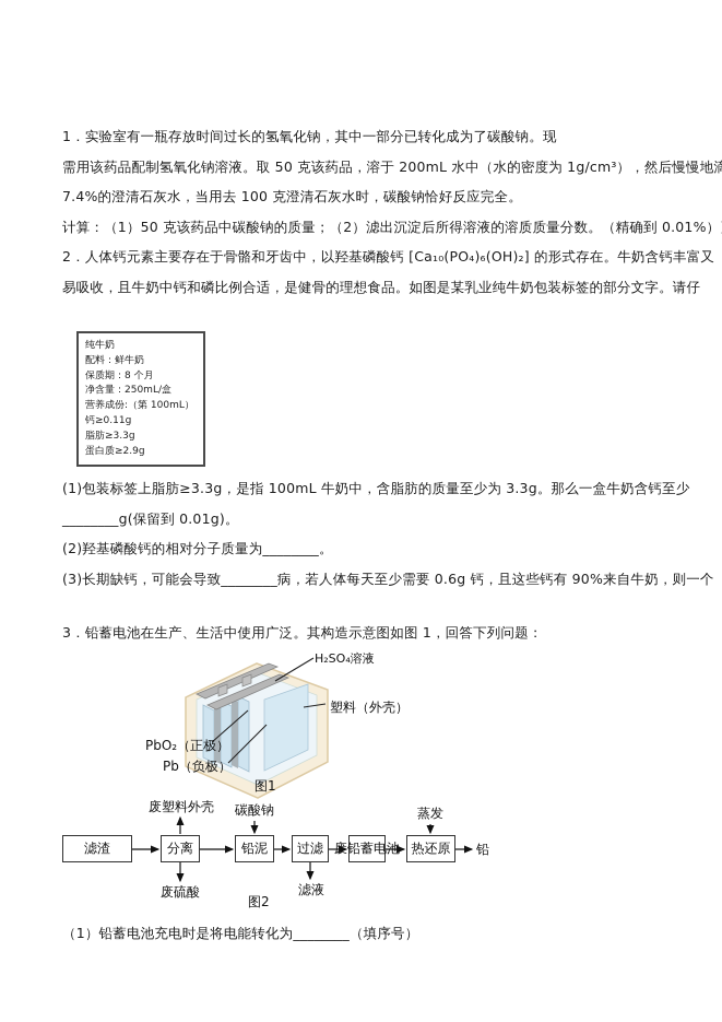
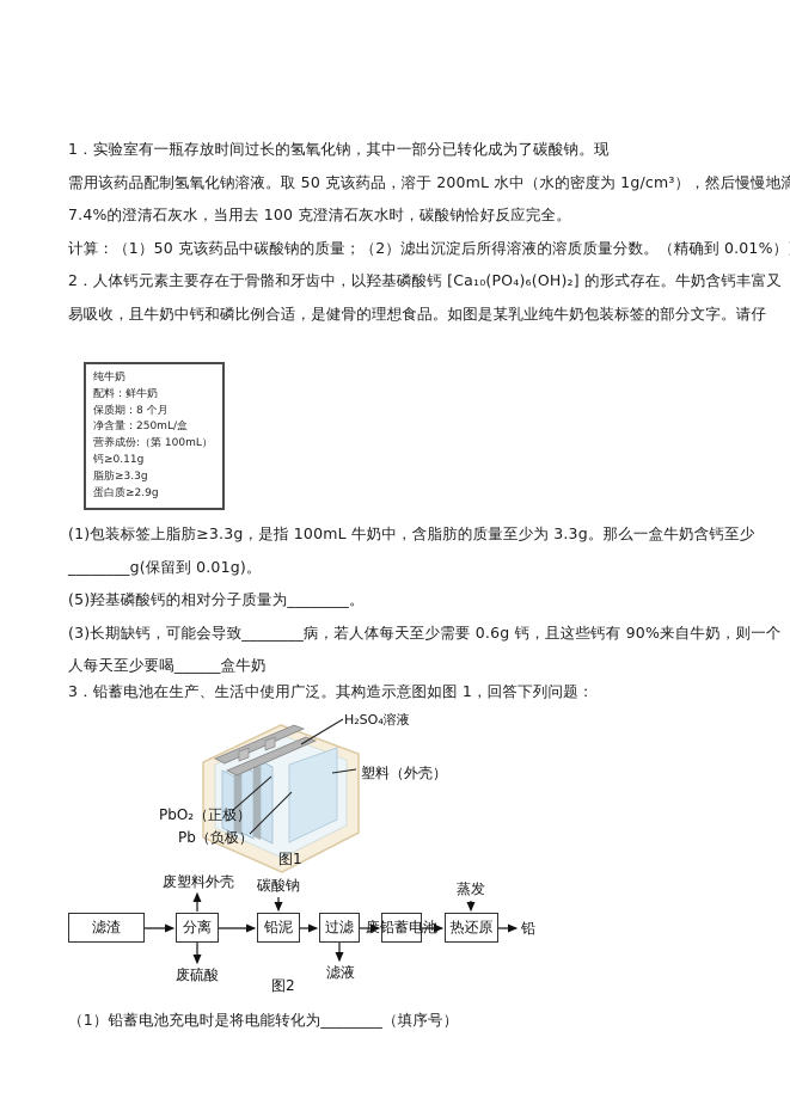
  1．实验室有一瓶存放时间过长的氢氧化钠，其中一部分已转化成为了碳酸钠。现
  需用该药品配制氢氧化钠溶液。取 50 克该药品，溶于 200mL 水中（水的密度为 1g/cm³），然后慢慢地滴
  7.4%的澄清石灰水，当用去 100 克澄清石灰水时，碳酸钠恰好反应完全。
  计算：（1）50 克该药品中碳酸钠的质量；（2）滤出沉淀后所得溶液的溶质质量分数。（精确到 0.01%）
  2．人体钙元素主要存在于骨骼和牙齿中，以羟基磷酸钙 [Ca₁₀(PO₄)₆(OH)₂] 的形式存在。牛奶含钙丰富又
  易吸收，且牛奶中钙和磷比例合适，是健骨的理想食品。如图是某乳业纯牛奶包装标签的部分文字。请仔
  纯牛奶
  配料：鲜牛奶
  保质期：8 个月
  净含量：250mL/盒
  营养成份:（第 100mL）
  钙≥0.11g
  脂肪≥3.3g
  蛋白质≥2.9g
  (1)包装标签上脂肪≥3.3g，是指 100mL 牛奶中，含脂肪的质量至少为 3.3g。那么一盒牛奶含钙至少
  ________g(保留到 0.01g)。
- (2)羟基磷酸钙的相对分子质量为________。
+ (5)羟基磷酸钙的相对分子质量为________。
  (3)长期缺钙，可能会导致________病，若人体每天至少需要 0.6g 钙，且这些钙有 90%来自牛奶，则一个
+ 人每天至少要喝______盒牛奶
  3．铅蓄电池在生产、生活中使用广泛。其构造示意图如图 1，回答下列问题：
  H₂SO₄溶液
  塑料（外壳）
  PbO₂（正极）
  Pb（负极）
  图1
  滤渣
  分离
  铅泥
  过滤
  废铅蓄电池
  热还原
  废塑料外壳
  碳酸钠
  蒸发
  废硫酸
  滤液
  铅
  图2
  （1）铅蓄电池充电时是将电能转化为________（填序号）
